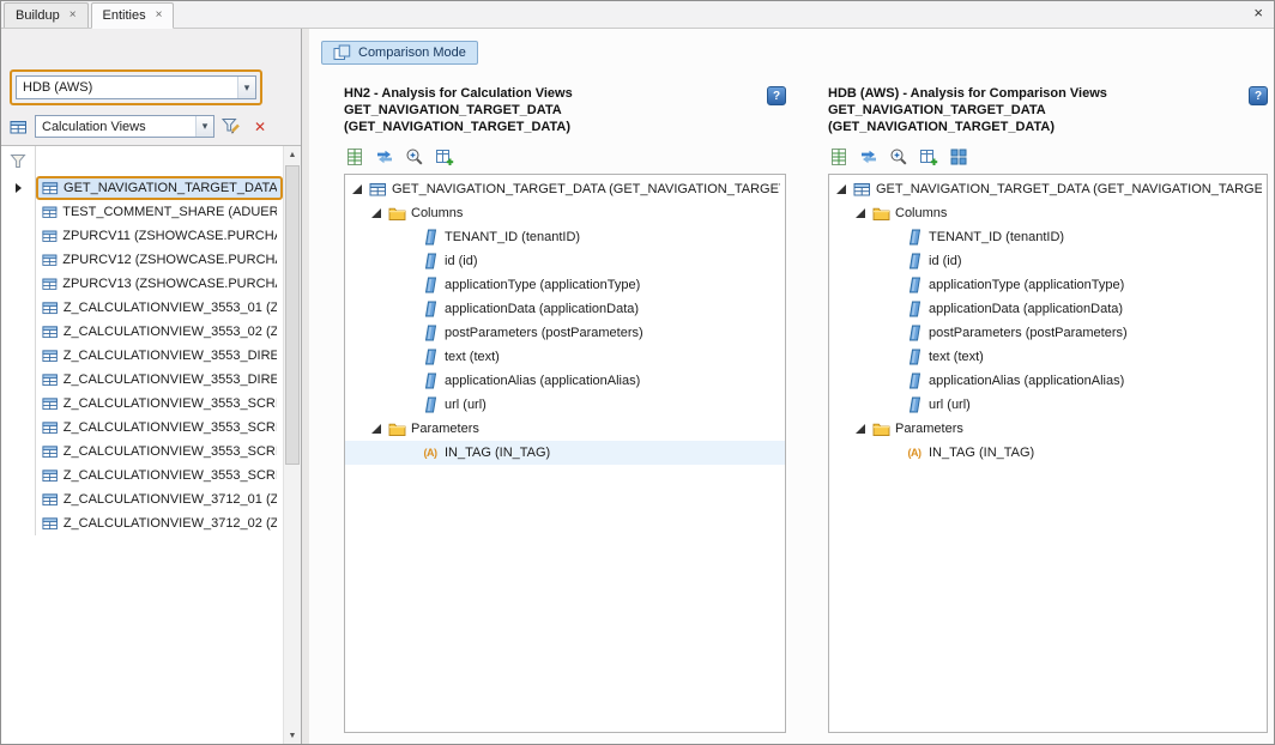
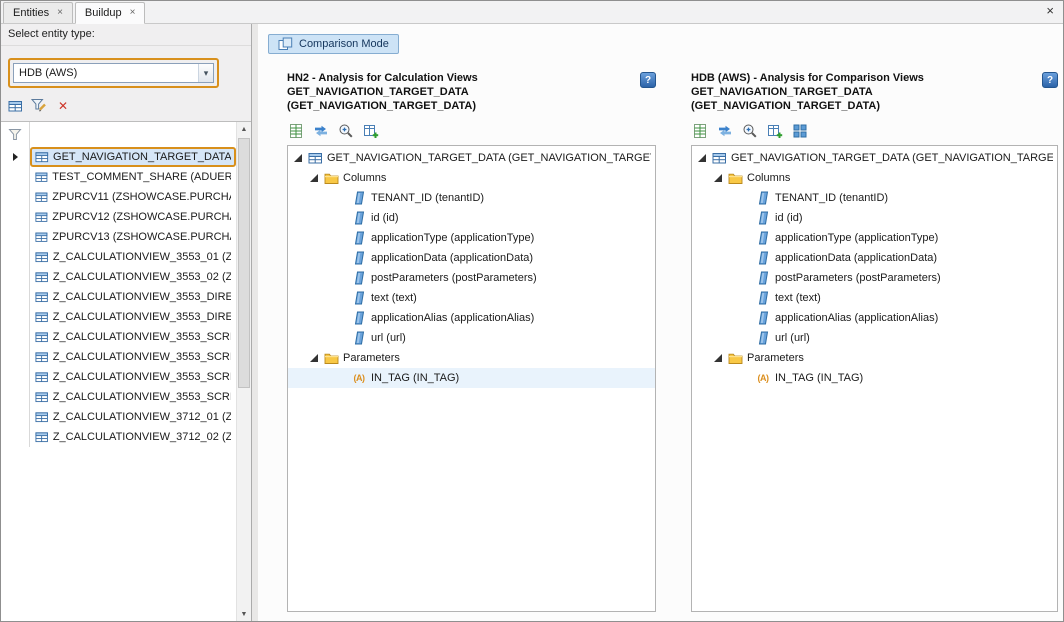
- Buildup
+ Entities
  ×
- Entities
+ Buildup
  ×
  ×
+ Select entity type:
  HDB (AWS)
- Calculation Views
  GET_NAVIGATION_TARGET_DATA
  TEST_COMMENT_SHARE (ADUER
  ZPURCV11 (ZSHOWCASE.PURCH
  ZPURCV12 (ZSHOWCASE.PURCH
  ZPURCV13 (ZSHOWCASE.PURCH
  Z_CALCULATIONVIEW_3553_01 (Z
  Z_CALCULATIONVIEW_3553_02 (Z
  Z_CALCULATIONVIEW_3553_DIRE
  Z_CALCULATIONVIEW_3553_DIRE
  Z_CALCULATIONVIEW_3553_SCR
  Z_CALCULATIONVIEW_3553_SCR
  Z_CALCULATIONVIEW_3553_SCR
  Z_CALCULATIONVIEW_3553_SCR
  Z_CALCULATIONVIEW_3712_01 (Z
  Z_CALCULATIONVIEW_3712_02 (Z
  Comparison Mode
  HN2 - Analysis for Calculation Views
  GET_NAVIGATION_TARGET_DATA
  (GET_NAVIGATION_TARGET_DATA)
  ?
  GET_NAVIGATION_TARGET_DATA (GET_NAVIGATION_TARGE
  Columns
  TENANT_ID (tenantID)
  id (id)
  applicationType (applicationType)
  applicationData (applicationData)
  postParameters (postParameters)
  text (text)
  applicationAlias (applicationAlias)
  url (url)
  Parameters
  IN_TAG (IN_TAG)
  HDB (AWS) - Analysis for Comparison Views
  GET_NAVIGATION_TARGET_DATA
  (GET_NAVIGATION_TARGET_DATA)
  ?
  GET_NAVIGATION_TARGET_DATA (GET_NAVIGATION_TARGE
  Columns
  TENANT_ID (tenantID)
  id (id)
  applicationType (applicationType)
  applicationData (applicationData)
  postParameters (postParameters)
  text (text)
  applicationAlias (applicationAlias)
  url (url)
  Parameters
  IN_TAG (IN_TAG)
